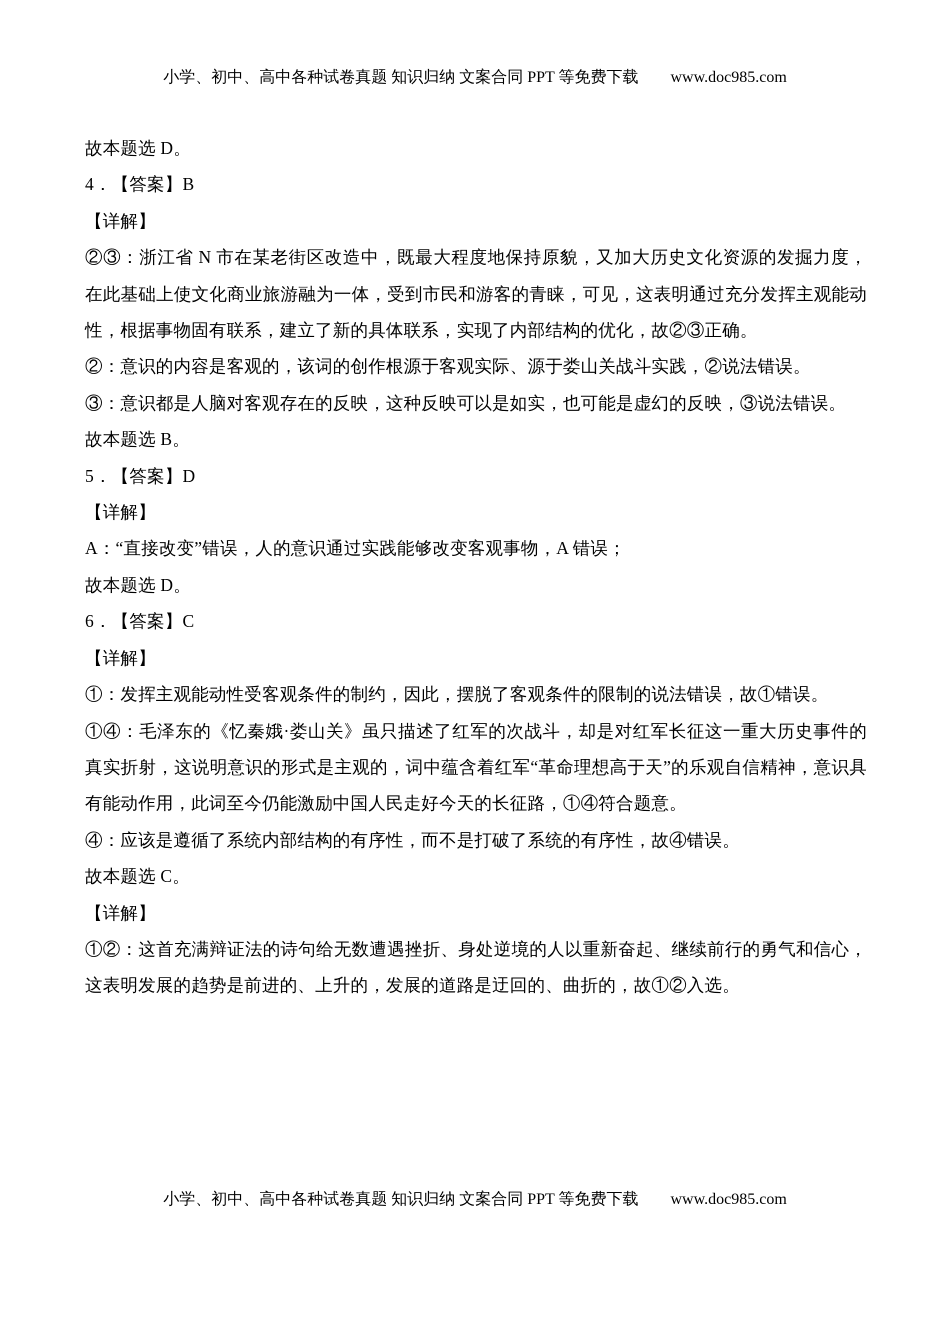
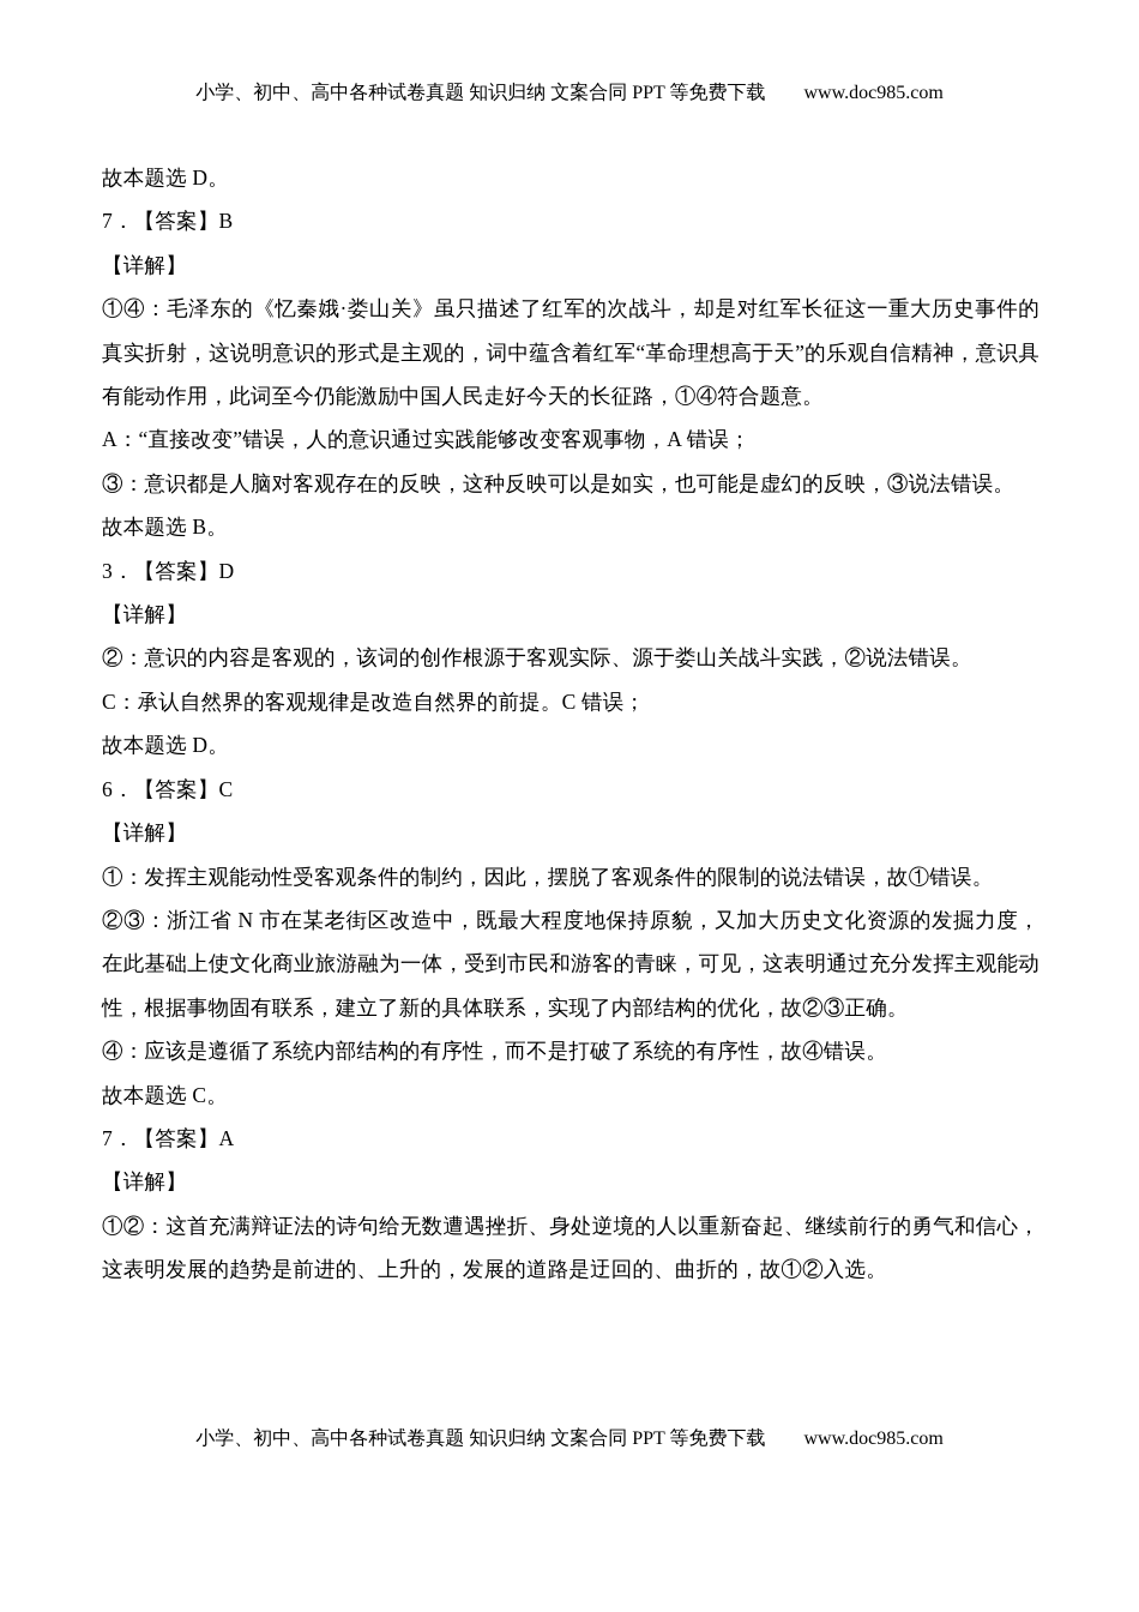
  小学、初中、高中各种试卷真题 知识归纳 文案合同 PPT 等免费下载 www.doc985.com
  故本题选 D。
- 4．【答案】B
+ 7．【答案】B
  【详解】
- ②③：浙江省 N 市在某老街区改造中，既最大程度地保持原貌，又加大历史文化资源的发掘力度，在此基础上使文化商业旅游融为一体，受到市民和游客的青睐，可见，这表明通过充分发挥主观能动性，根据事物固有联系，建立了新的具体联系，实现了内部结构的优化，故②③正确。
+ ①④：毛泽东的《忆秦娥·娄山关》虽只描述了红军的次战斗，却是对红军长征这一重大历史事件的真实折射，这说明意识的形式是主观的，词中蕴含着红军“革命理想高于天”的乐观自信精神，意识具有能动作用，此词至今仍能激励中国人民走好今天的长征路，①④符合题意。
- ②：意识的内容是客观的，该词的创作根源于客观实际、源于娄山关战斗实践，②说法错误。
+ A：“直接改变”错误，人的意识通过实践能够改变客观事物，A 错误；
  ③：意识都是人脑对客观存在的反映，这种反映可以是如实，也可能是虚幻的反映，③说法错误。
  故本题选 B。
- 5．【答案】D
+ 3．【答案】D
  【详解】
- A：“直接改变”错误，人的意识通过实践能够改变客观事物，A 错误；
+ ②：意识的内容是客观的，该词的创作根源于客观实际、源于娄山关战斗实践，②说法错误。
+ C：承认自然界的客观规律是改造自然界的前提。C 错误；
  故本题选 D。
  6．【答案】C
  【详解】
  ①：发挥主观能动性受客观条件的制约，因此，摆脱了客观条件的限制的说法错误，故①错误。
- ①④：毛泽东的《忆秦娥·娄山关》虽只描述了红军的次战斗，却是对红军长征这一重大历史事件的真实折射，这说明意识的形式是主观的，词中蕴含着红军“革命理想高于天”的乐观自信精神，意识具有能动作用，此词至今仍能激励中国人民走好今天的长征路，①④符合题意。
+ ②③：浙江省 N 市在某老街区改造中，既最大程度地保持原貌，又加大历史文化资源的发掘力度，在此基础上使文化商业旅游融为一体，受到市民和游客的青睐，可见，这表明通过充分发挥主观能动性，根据事物固有联系，建立了新的具体联系，实现了内部结构的优化，故②③正确。
  ④：应该是遵循了系统内部结构的有序性，而不是打破了系统的有序性，故④错误。
  故本题选 C。
+ 7．【答案】A
  【详解】
  ①②：这首充满辩证法的诗句给无数遭遇挫折、身处逆境的人以重新奋起、继续前行的勇气和信心，这表明发展的趋势是前进的、上升的，发展的道路是迂回的、曲折的，故①②入选。
  小学、初中、高中各种试卷真题 知识归纳 文案合同 PPT 等免费下载 www.doc985.com
